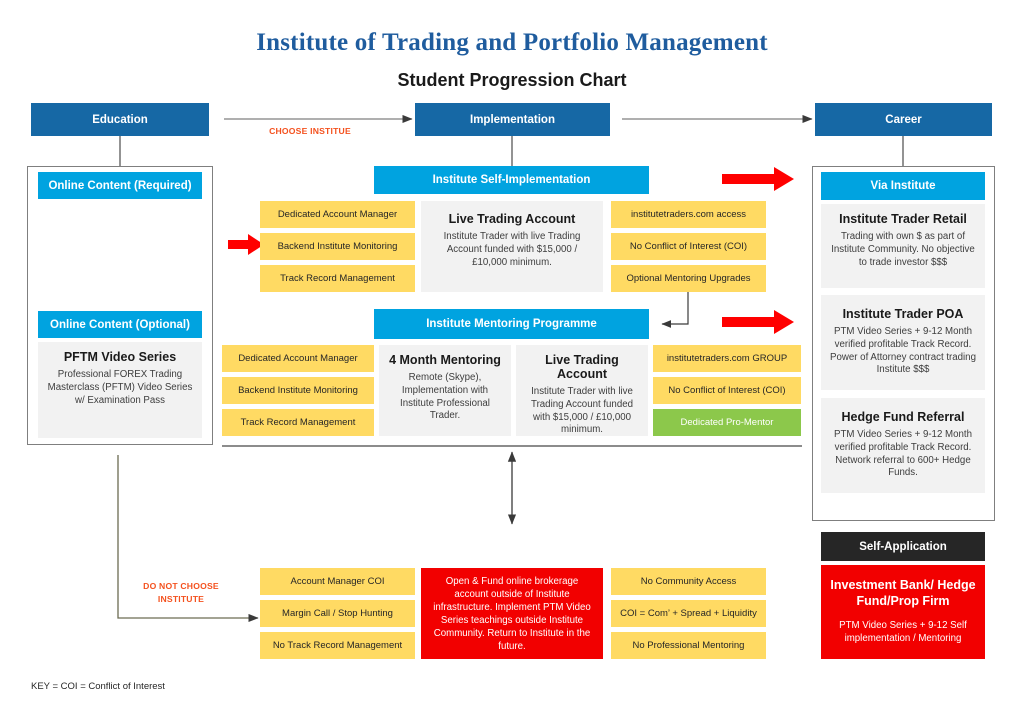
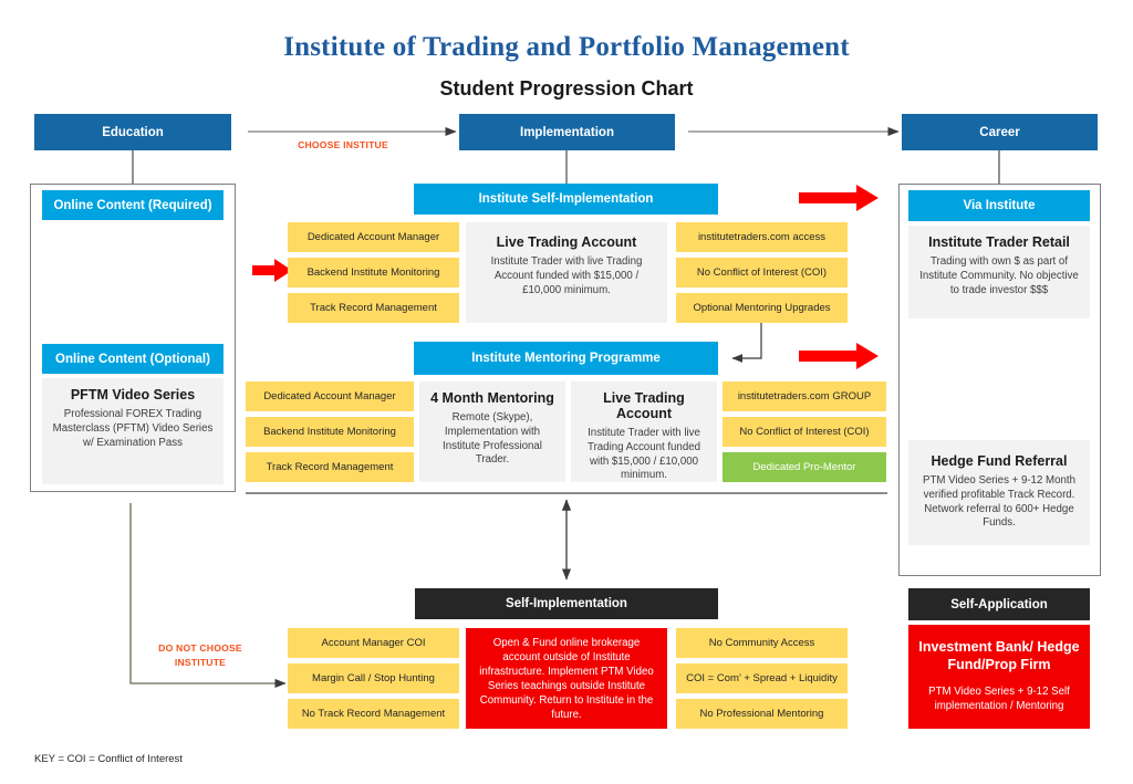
  Institute of Trading and Portfolio Management
  Student Progression Chart
  Education
  Implementation
  Career
  CHOOSE INSTITUE
  DO NOT CHOOSE
  INSTITUTE
  Online Content (Required)
  Online Content (Optional)
  PFTM Video Series
  Professional FOREX Trading Masterclass (PFTM) Video Series w/ Examination Pass
  Institute Self-Implementation
  Dedicated Account Manager
  Backend Institute Monitoring
  Track Record Management
  Live Trading Account
  Institute Trader with live Trading Account funded with $15,000 / £10,000 minimum.
  institutetraders.com access
  No Conflict of Interest (COI)
  Optional Mentoring Upgrades
  Institute Mentoring Programme
  Dedicated Account Manager
  Backend Institute Monitoring
  Track Record Management
  4 Month Mentoring
  Remote (Skype), Implementation with Institute Professional Trader.
  Live Trading Account
  Institute Trader with live Trading Account funded with $15,000 / £10,000 minimum.
  institutetraders.com GROUP
  No Conflict of Interest (COI)
  Dedicated Pro-Mentor
+ Self-Implementation
  Account Manager COI
  Margin Call / Stop Hunting
  No Track Record Management
  Open & Fund online brokerage account outside of Institute infrastructure. Implement PTM Video Series teachings outside Institute Community. Return to Institute in the future.
  No Community Access
  COI = Com’ + Spread + Liquidity
  No Professional Mentoring
  Via Institute
  Institute Trader Retail
  Trading with own $ as part of Institute Community. No objective to trade investor $$$
- Institute Trader POA
- PTM Video Series + 9-12 Month verified profitable Track Record. Power of Attorney contract trading Institute $$$
  Hedge Fund Referral
  PTM Video Series + 9-12 Month verified profitable Track Record. Network referral to 600+ Hedge Funds.
  Self-Application
  Investment Bank/ Hedge Fund/Prop Firm
  PTM Video Series + 9-12 Self implementation / Mentoring
  KEY = COI = Conflict of Interest
